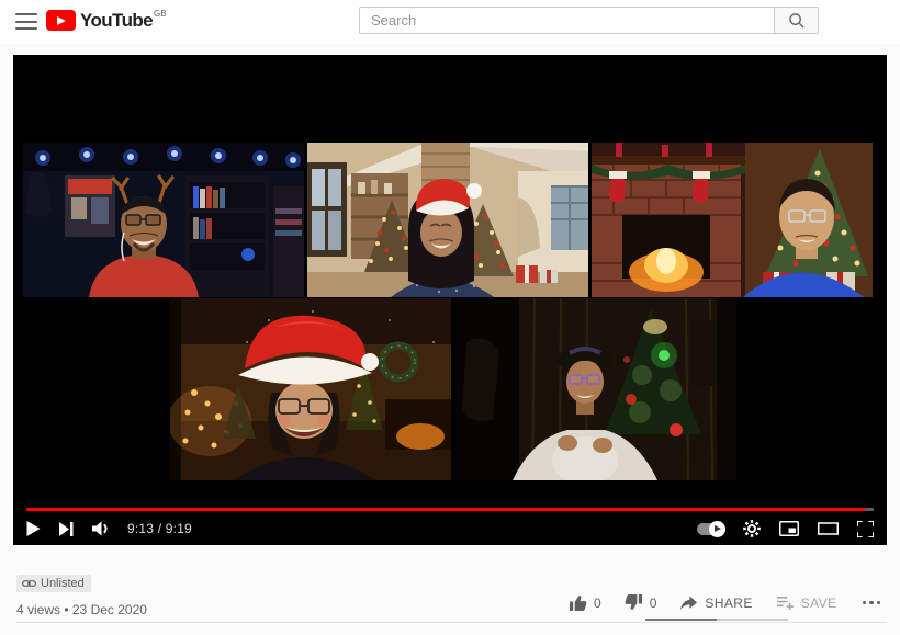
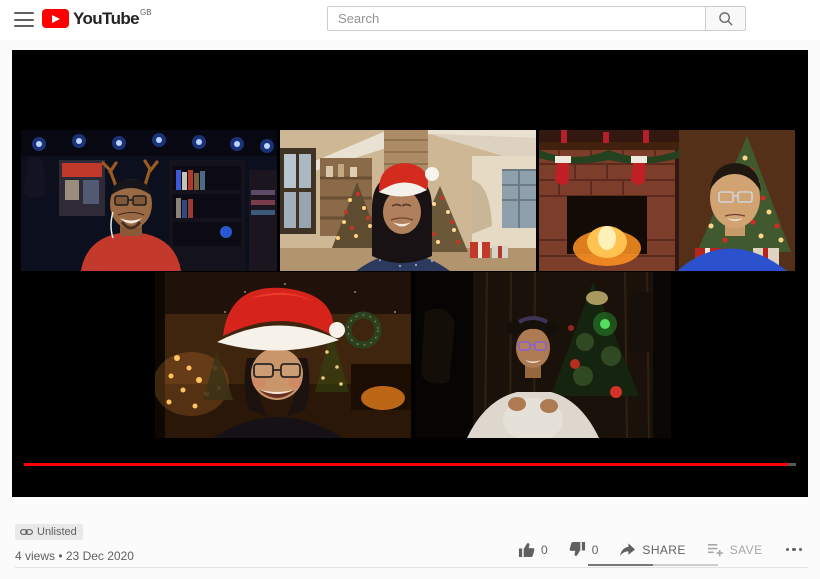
  YouTube
  GB
  Search
- 9:13 / 9:19
  Unlisted
  4 views • 23 Dec 2020
  0
  0
  SHARE
  SAVE
